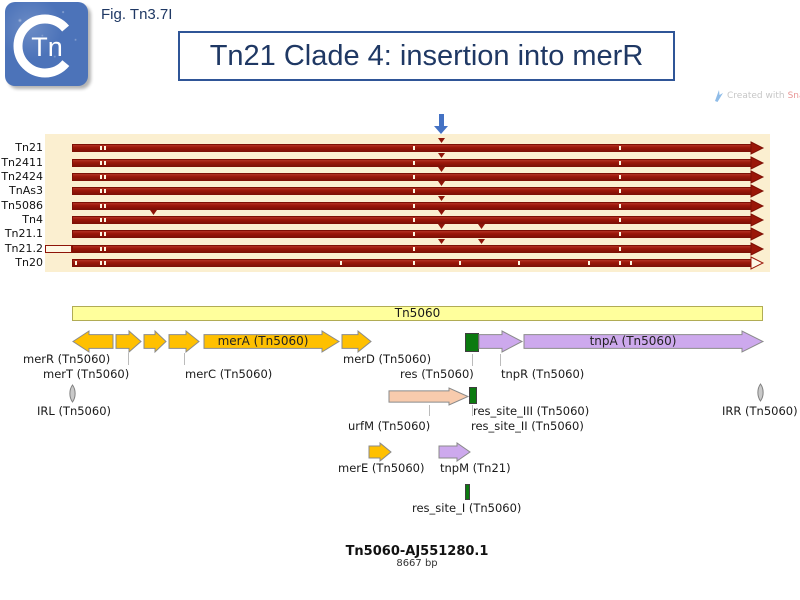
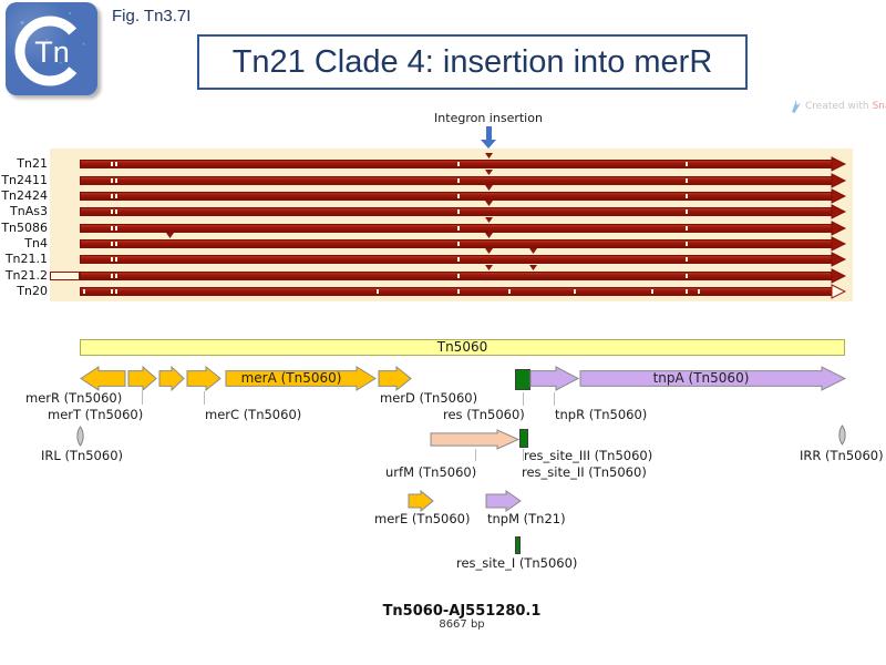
  Tn
  Fig. Tn3.7I
  Tn21 Clade 4: insertion into merR
  Created with
+ Integron insertion
  Tn5060-AJ551280.1
  8667 bp
  Tn21
  Tn2411
  Tn2424
  TnAs3
  Tn5086
  Tn4
  Tn21.1
  Tn21.2
  Tn20
  Tn5060
  merA (Tn5060)
  tnpA (Tn5060)
  merR (Tn5060)
  merT (Tn5060)
  merC (Tn5060)
  merD (Tn5060)
  res (Tn5060)
  tnpR (Tn5060)
  IRL (Tn5060)
  IRR (Tn5060)
  urfM (Tn5060)
  res_site_III (Tn5060)
  res_site_II (Tn5060)
  merE (Tn5060)
  tnpM (Tn21)
  res_site_I (Tn5060)
